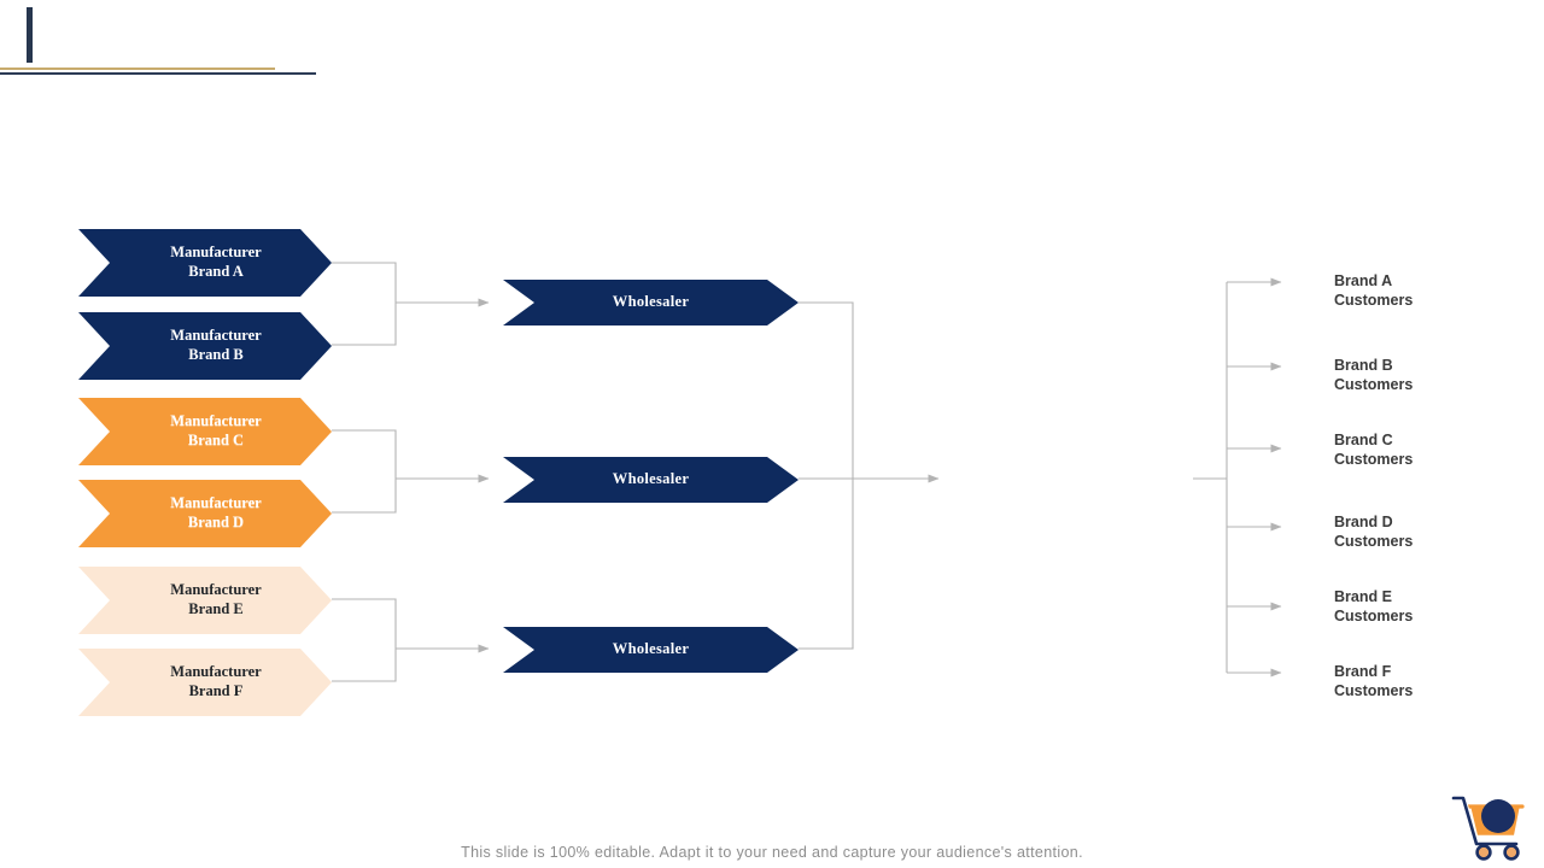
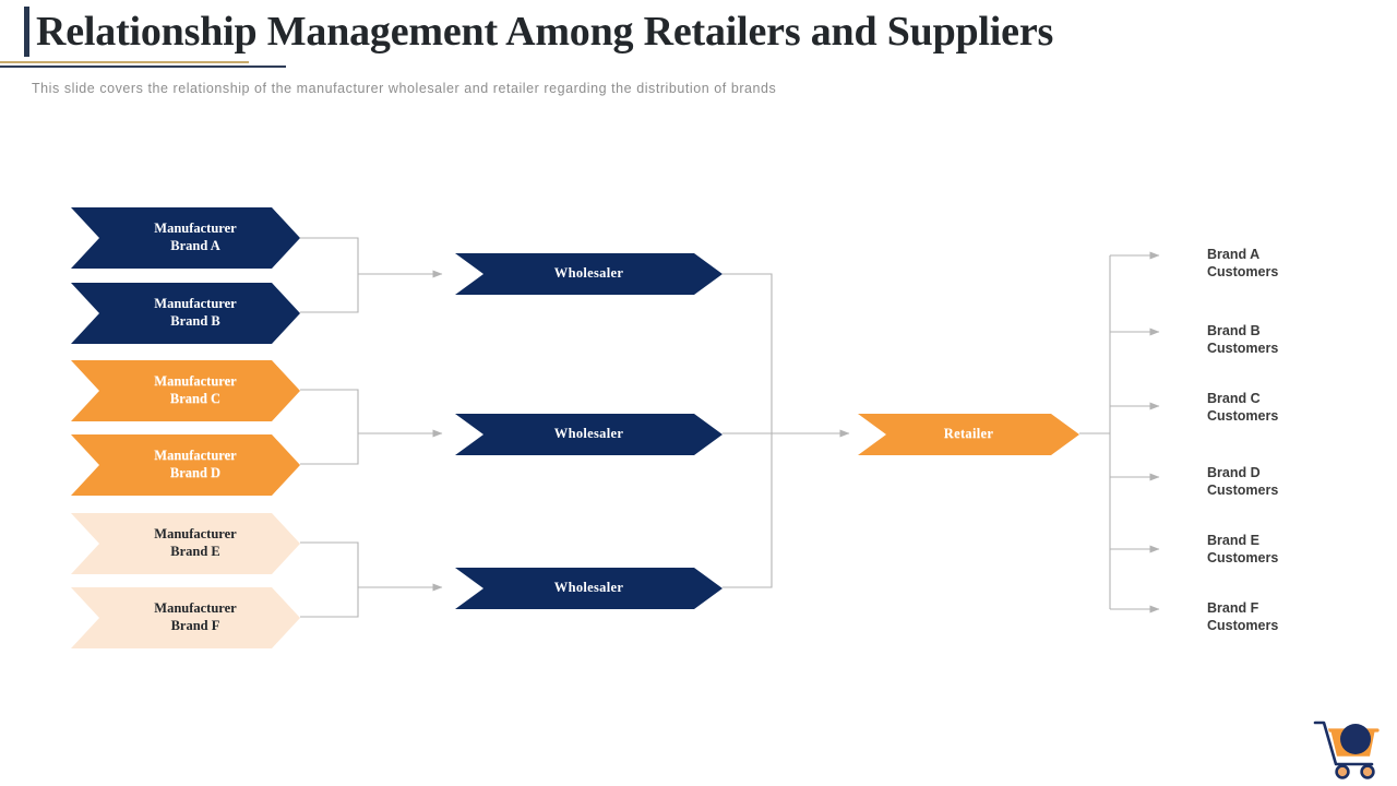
+ Relationship Management Among Retailers and Suppliers
+ This slide covers the relationship of the manufacturer wholesaler and retailer regarding the distribution of brands
  Manufacturer
  Brand A
  Manufacturer
  Brand B
  Manufacturer
  Brand C
  Manufacturer
  Brand D
  Manufacturer
  Brand E
  Manufacturer
  Brand F
  Wholesaler
  Wholesaler
  Wholesaler
+ Retailer
  Brand A
  Customers
  Brand B
  Customers
  Brand C
  Customers
  Brand D
  Customers
  Brand E
  Customers
  Brand F
  Customers
- This slide is 100% editable. Adapt it to your need and capture your audience's attention.
